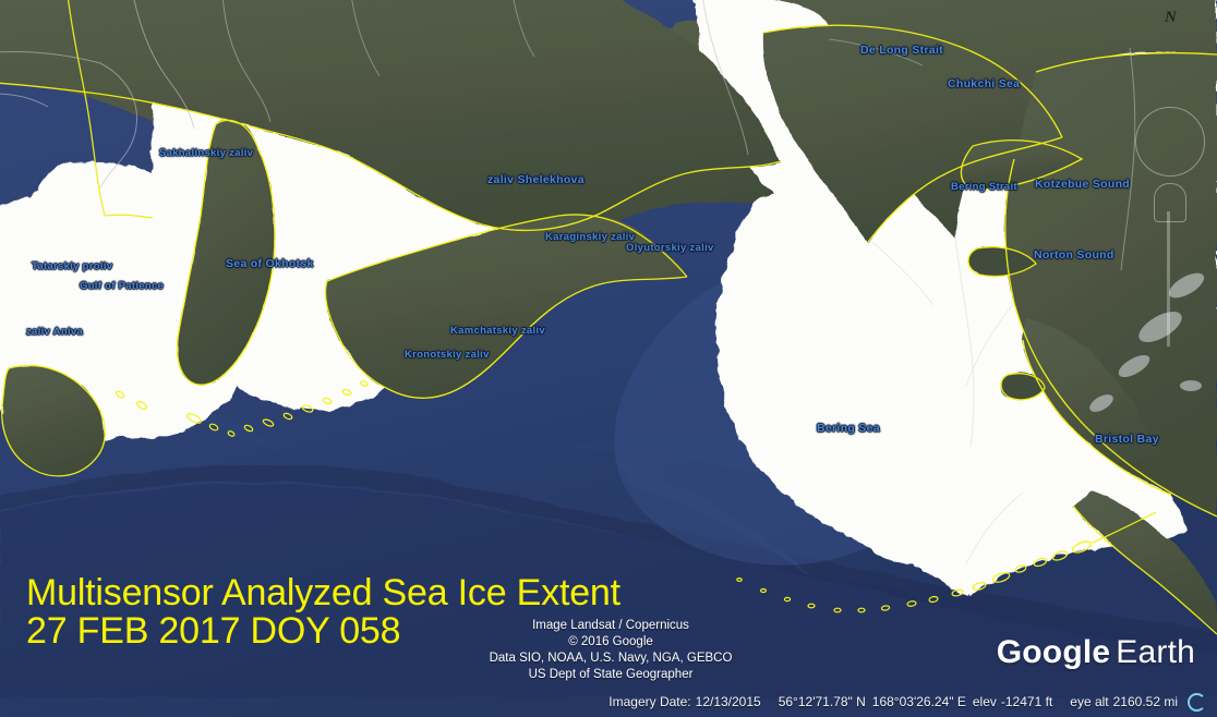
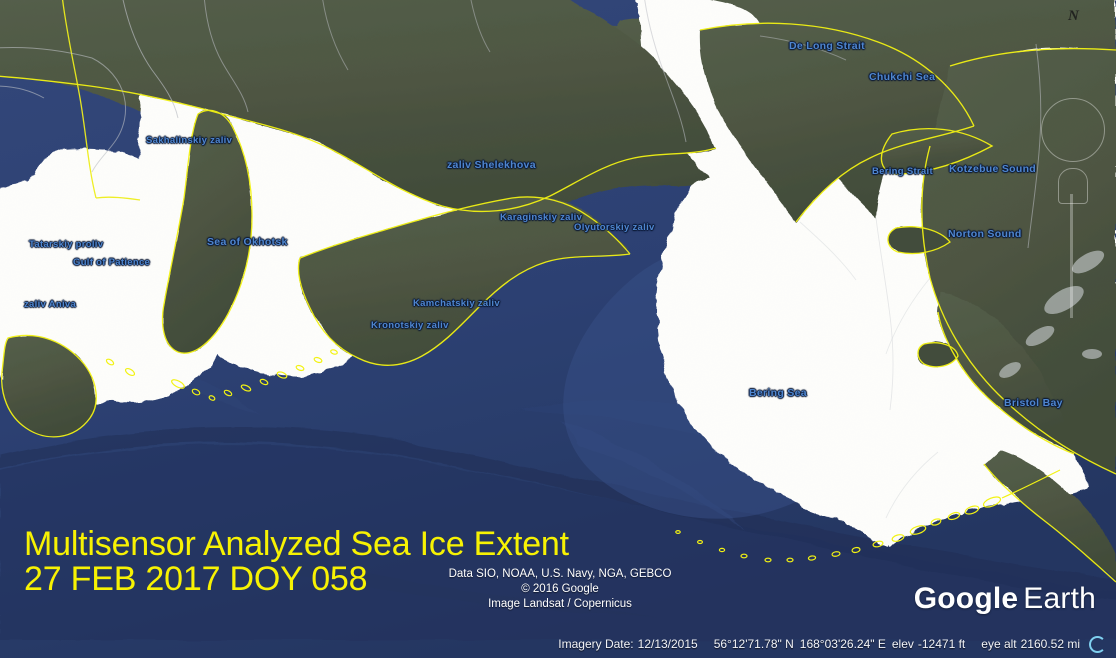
  De Long Strait
  Chukchi Sea
  Bering Strait
  Kotzebue Sound
  Norton Sound
  Bristol Bay
  Bering Sea
  Sakhalinskiy zaliv
  zaliv Shelekhova
  Karaginskiy zaliv
  Olyutorskiy zaliv
  Kamchatskiy zaliv
  Kronotskiy zaliv
  Sea of Okhotsk
  Tatarskiy proliv
  Gulf of Patience
  zaliv Aniva
  N
  Multisensor Analyzed Sea Ice Extent
  27 FEB 2017 DOY 058
- Image Landsat / Copernicus
+ Data SIO, NOAA, U.S. Navy, NGA, GEBCO
  © 2016 Google
- Data SIO, NOAA, U.S. Navy, NGA, GEBCO
+ Image Landsat / Copernicus
- US Dept of State Geographer
  Google Earth
  Imagery Date:
  12/13/2015
  56°12'71.78" N
  168°03'26.24" E
  elev
  -12471 ft
  eye alt
  2160.52 mi
